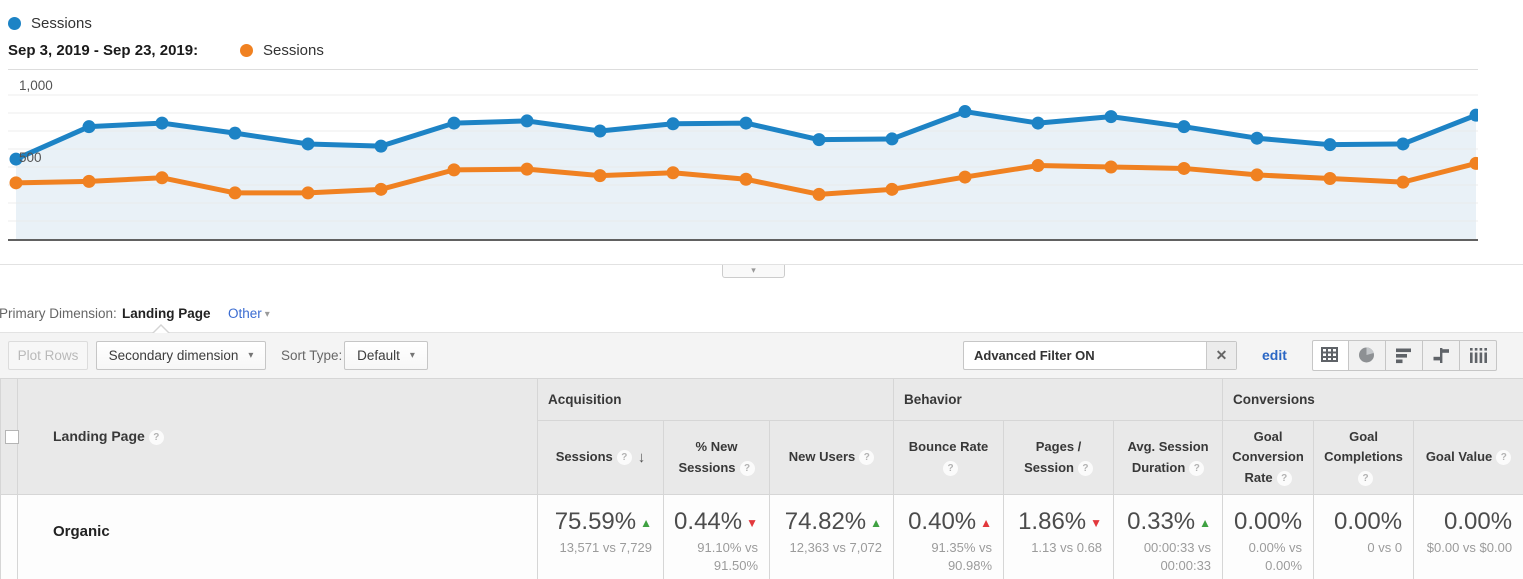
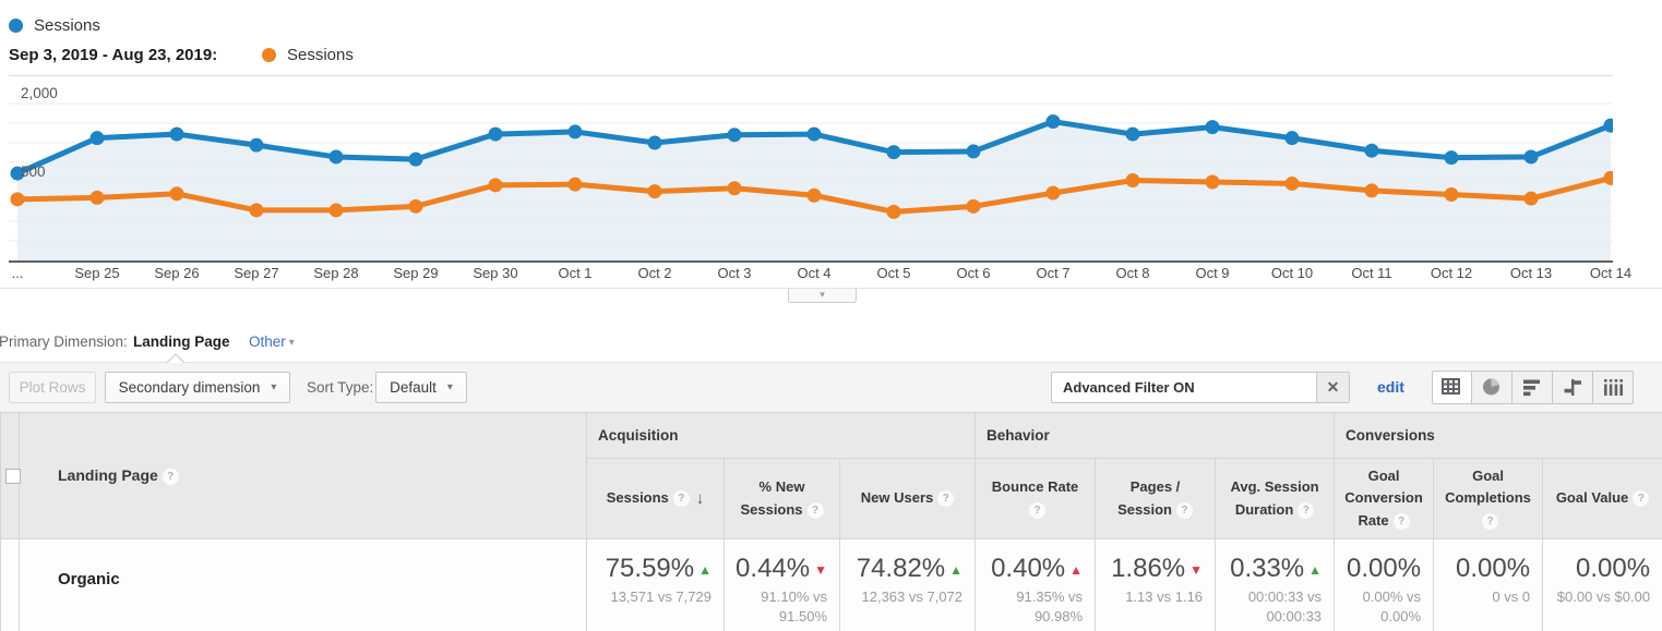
  Sessions
- Sep 3, 2019 - Sep 23, 2019:
+ Sep 3, 2019 - Aug 23, 2019:
  Sessions
  500
- 1,000
+ 2,000
+ ...
+ Sep 25
+ Sep 26
+ Sep 27
+ Sep 28
+ Sep 29
+ Sep 30
+ Oct 1
+ Oct 2
+ Oct 3
+ Oct 4
+ Oct 5
+ Oct 6
+ Oct 7
+ Oct 8
+ Oct 9
+ Oct 10
+ Oct 11
+ Oct 12
+ Oct 13
+ Oct 14
  ▾
  Primary Dimension:
  Landing Page
  Other ▾
  Plot Rows
  Secondary dimension
  ▾
  Sort Type:
  Default
  ▾
  Advanced Filter ON
  ✕
  edit
  	Landing Page ?	Acquisition	Behavior	Conversions
  Sessions ? ↓	% New Sessions ?	New Users ?	Bounce Rate?	Pages / Session ?	Avg. Session Duration ?	Goal Conversion Rate ?	Goal Completions?	Goal Value ?
- 	Organic	75.59% ▲13,571 vs 7,729	0.44% ▼91.10% vs 91.50%	74.82% ▲12,363 vs 7,072	0.40% ▲91.35% vs 90.98%	1.86% ▼1.13 vs 0.68	0.33% ▲00:00:33 vs 00:00:33	0.00%0.00% vs 0.00%	0.00%0 vs 0	0.00%$0.00 vs $0.00
+ 	Organic	75.59% ▲13,571 vs 7,729	0.44% ▼91.10% vs 91.50%	74.82% ▲12,363 vs 7,072	0.40% ▲91.35% vs 90.98%	1.86% ▼1.13 vs 1.16	0.33% ▲00:00:33 vs 00:00:33	0.00%0.00% vs 0.00%	0.00%0 vs 0	0.00%$0.00 vs $0.00
